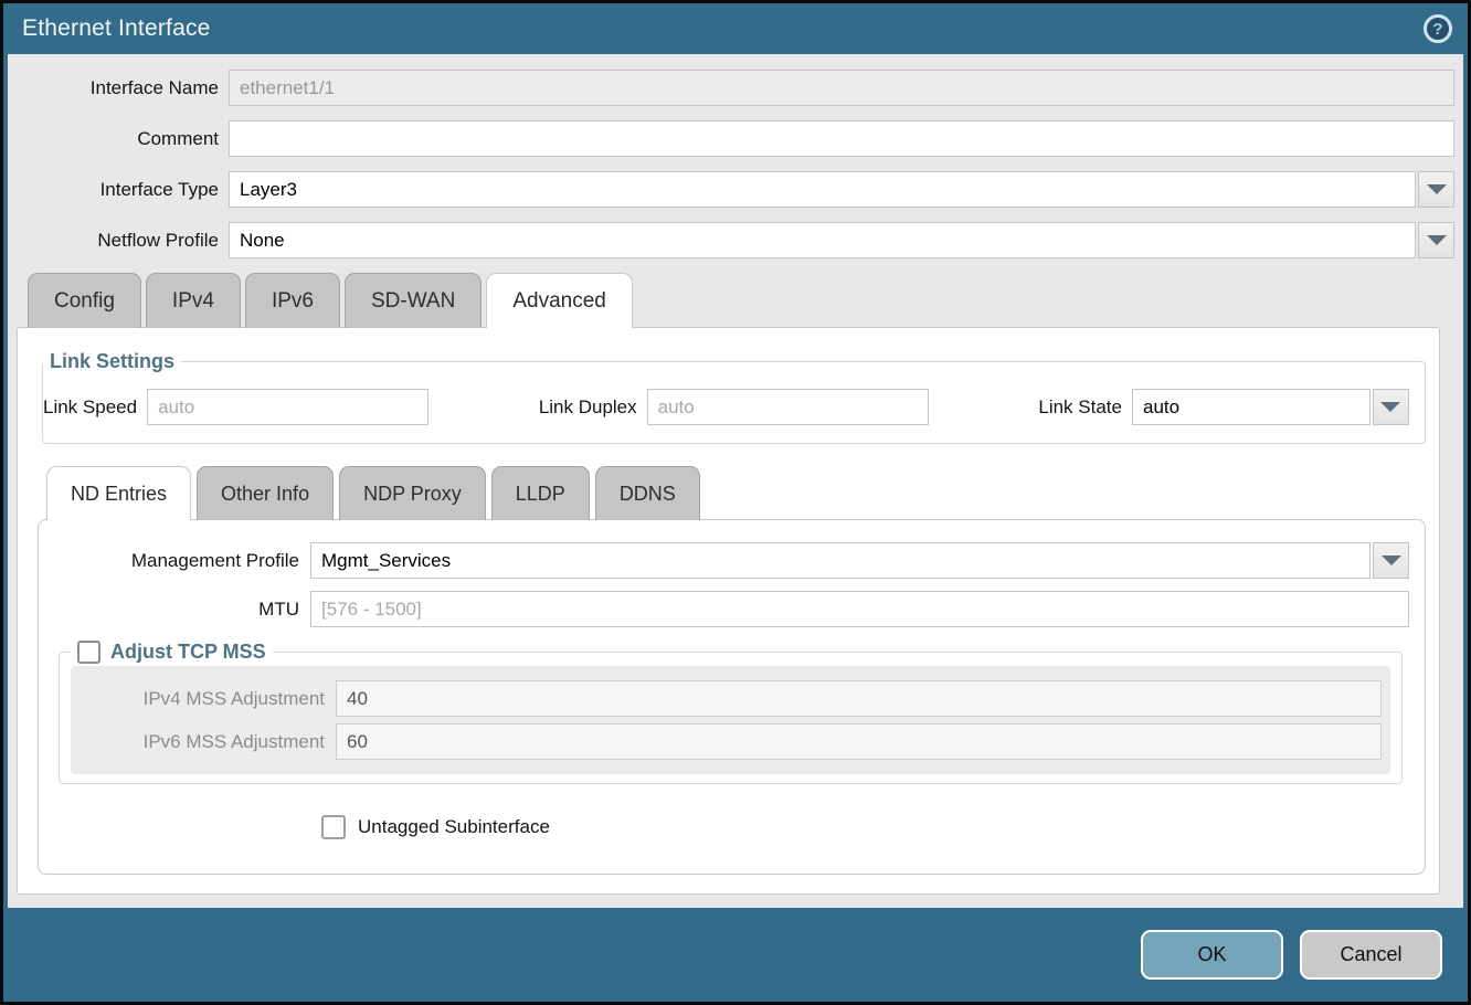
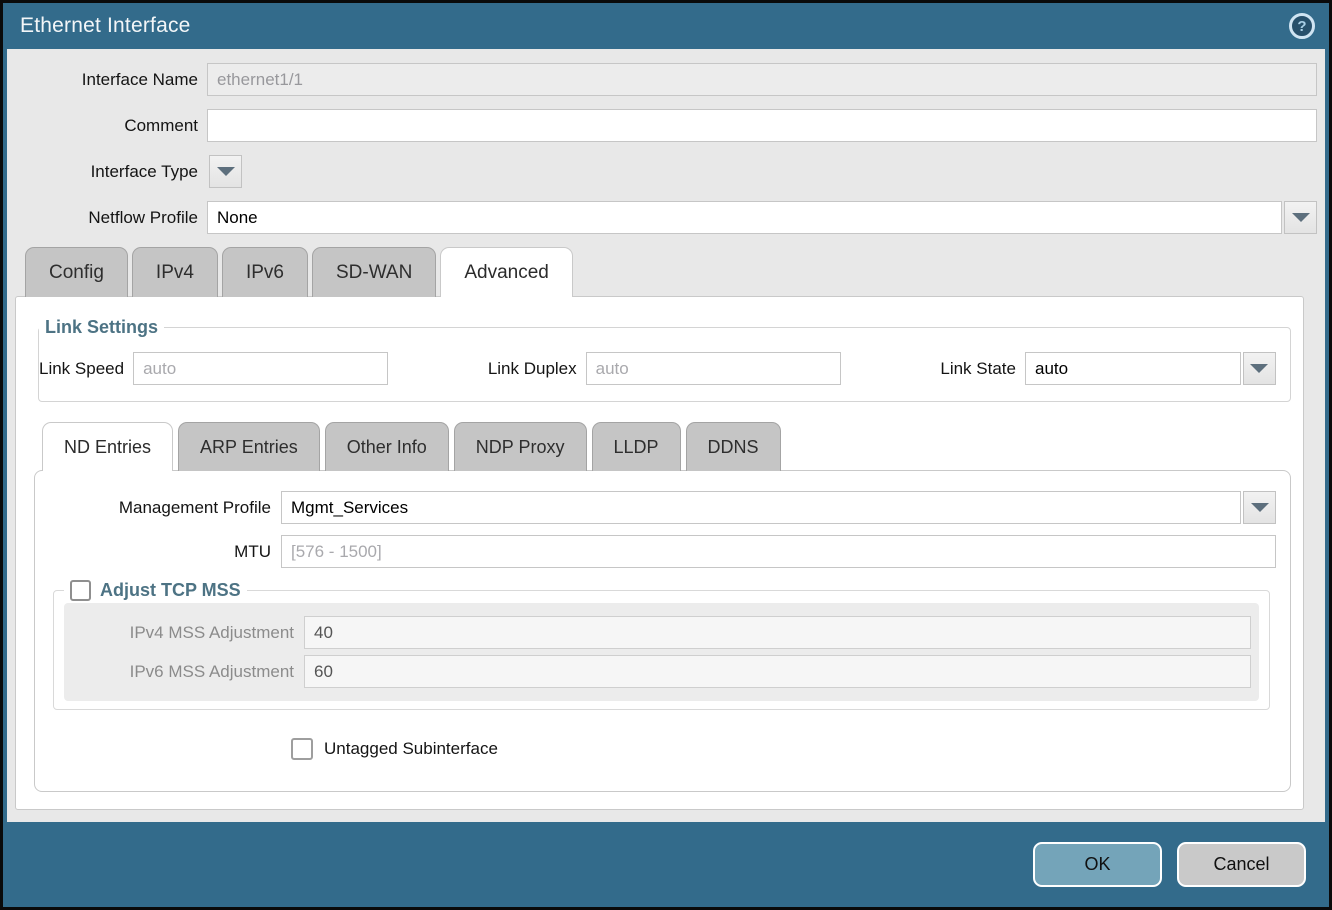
  Ethernet Interface
  ?
  Interface Name
  ethernet1/1
  Comment
  Interface Type
- Layer3
  Netflow Profile
  None
  Config
  IPv4
  IPv6
  SD-WAN
  Advanced
  Link Settings
  Link Speed
  auto
  Link Duplex
  auto
  Link State
  auto
  ND Entries
+ ARP Entries
  Other Info
  NDP Proxy
  LLDP
  DDNS
  Management Profile
  Mgmt_Services
  MTU
  [576 - 1500]
  Adjust TCP MSS
  IPv4 MSS Adjustment
  40
  IPv6 MSS Adjustment
  60
  Untagged Subinterface
  OK
  Cancel
